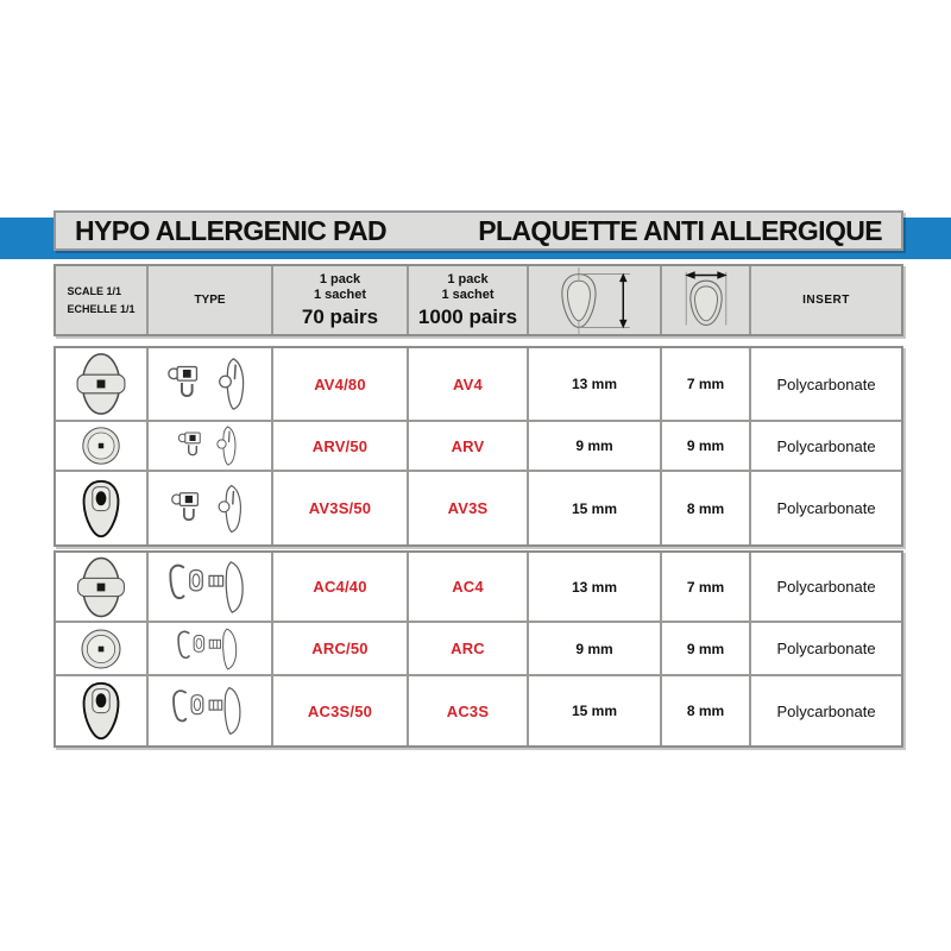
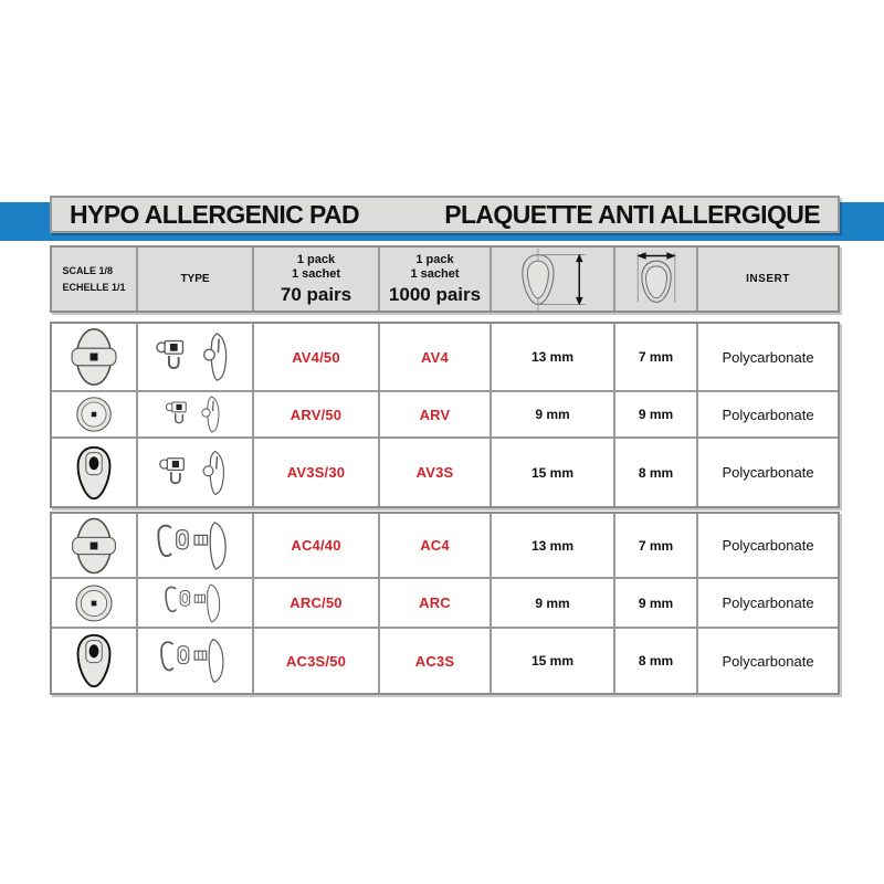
  HYPO ALLERGENIC PAD
  PLAQUETTE ANTI ALLERGIQUE
- SCALE 1/1
+ SCALE 1/8
  ECHELLE 1/1
  TYPE
  1 pack
  1 sachet
  70 pairs
  1 pack
  1 sachet
  1000 pairs
  INSERT
- AV4/80
+ AV4/50
  AV4
  13 mm
  7 mm
  Polycarbonate
  ARV/50
  ARV
  9 mm
  9 mm
  Polycarbonate
- AV3S/50
+ AV3S/30
  AV3S
  15 mm
  8 mm
  Polycarbonate
  AC4/40
  AC4
  13 mm
  7 mm
  Polycarbonate
  ARC/50
  ARC
  9 mm
  9 mm
  Polycarbonate
  AC3S/50
  AC3S
  15 mm
  8 mm
  Polycarbonate
